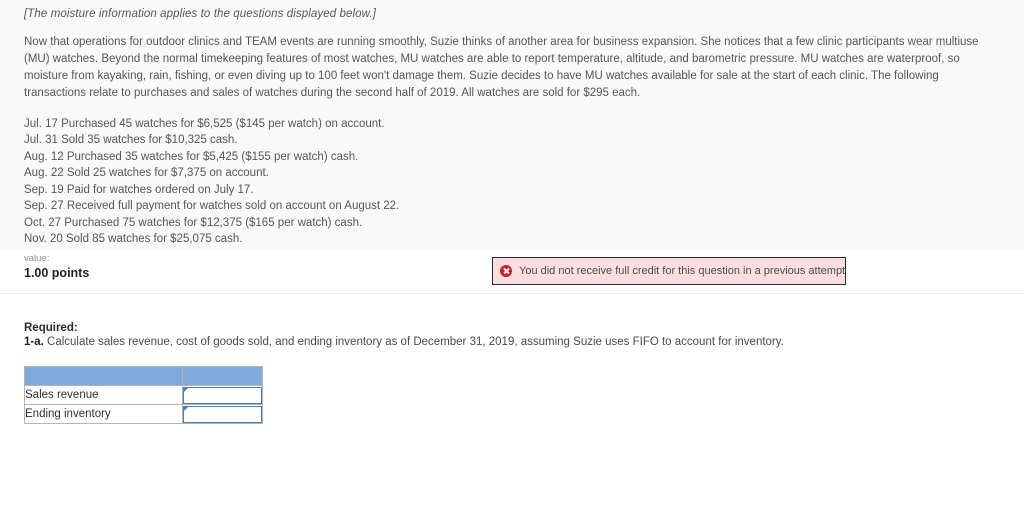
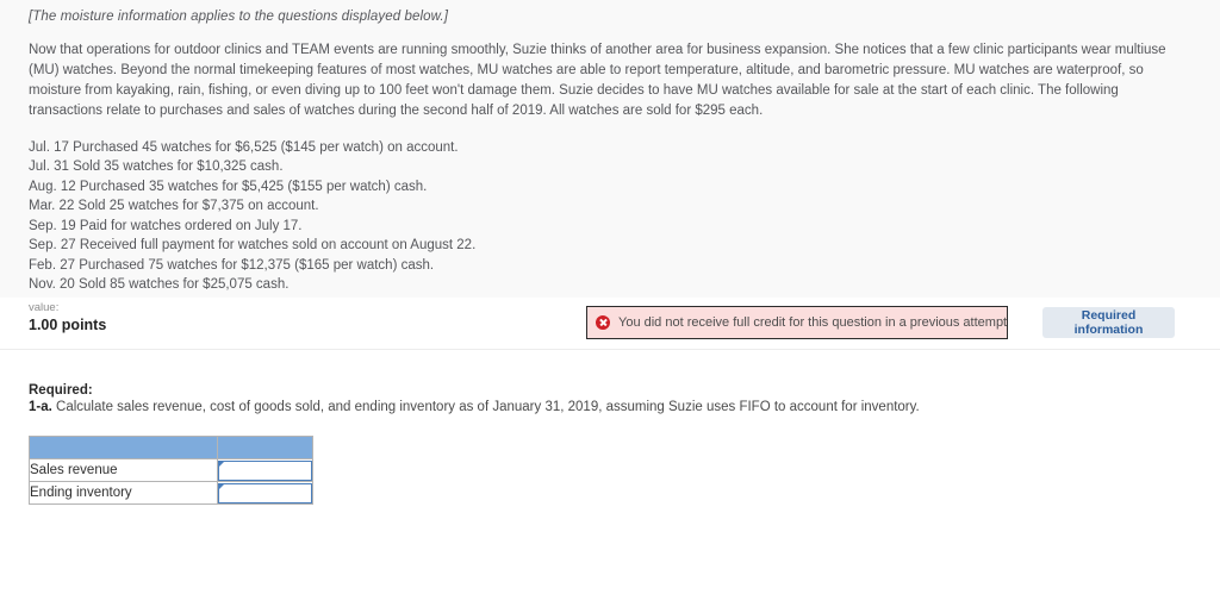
  [The moisture information applies to the questions displayed below.]
  Now that operations for outdoor clinics and TEAM events are running smoothly, Suzie thinks of another area for business expansion. She notices that a few clinic participants wear multiuse (MU) watches. Beyond the normal timekeeping features of most watches, MU watches are able to report temperature, altitude, and barometric pressure. MU watches are waterproof, so moisture from kayaking, rain, fishing, or even diving up to 100 feet won't damage them. Suzie decides to have MU watches available for sale at the start of each clinic. The following transactions relate to purchases and sales of watches during the second half of 2019. All watches are sold for $295 each.
  Jul. 17 Purchased 45 watches for $6,525 ($145 per watch) on account.
  Jul. 31 Sold 35 watches for $10,325 cash.
  Aug. 12 Purchased 35 watches for $5,425 ($155 per watch) cash.
- Aug. 22 Sold 25 watches for $7,375 on account.
+ Mar. 22 Sold 25 watches for $7,375 on account.
  Sep. 19 Paid for watches ordered on July 17.
  Sep. 27 Received full payment for watches sold on account on August 22.
- Oct. 27 Purchased 75 watches for $12,375 ($165 per watch) cash.
+ Feb. 27 Purchased 75 watches for $12,375 ($165 per watch) cash.
  Nov. 20 Sold 85 watches for $25,075 cash.
  value:
  1.00 points
  You did not receive full credit for this question in a previous attempt
+ Required information
  Required:
- 1-a. Calculate sales revenue, cost of goods sold, and ending inventory as of December 31, 2019, assuming Suzie uses FIFO to account for inventory.
+ 1-a. Calculate sales revenue, cost of goods sold, and ending inventory as of January 31, 2019, assuming Suzie uses FIFO to account for inventory.
  Sales revenue
  Ending inventory
